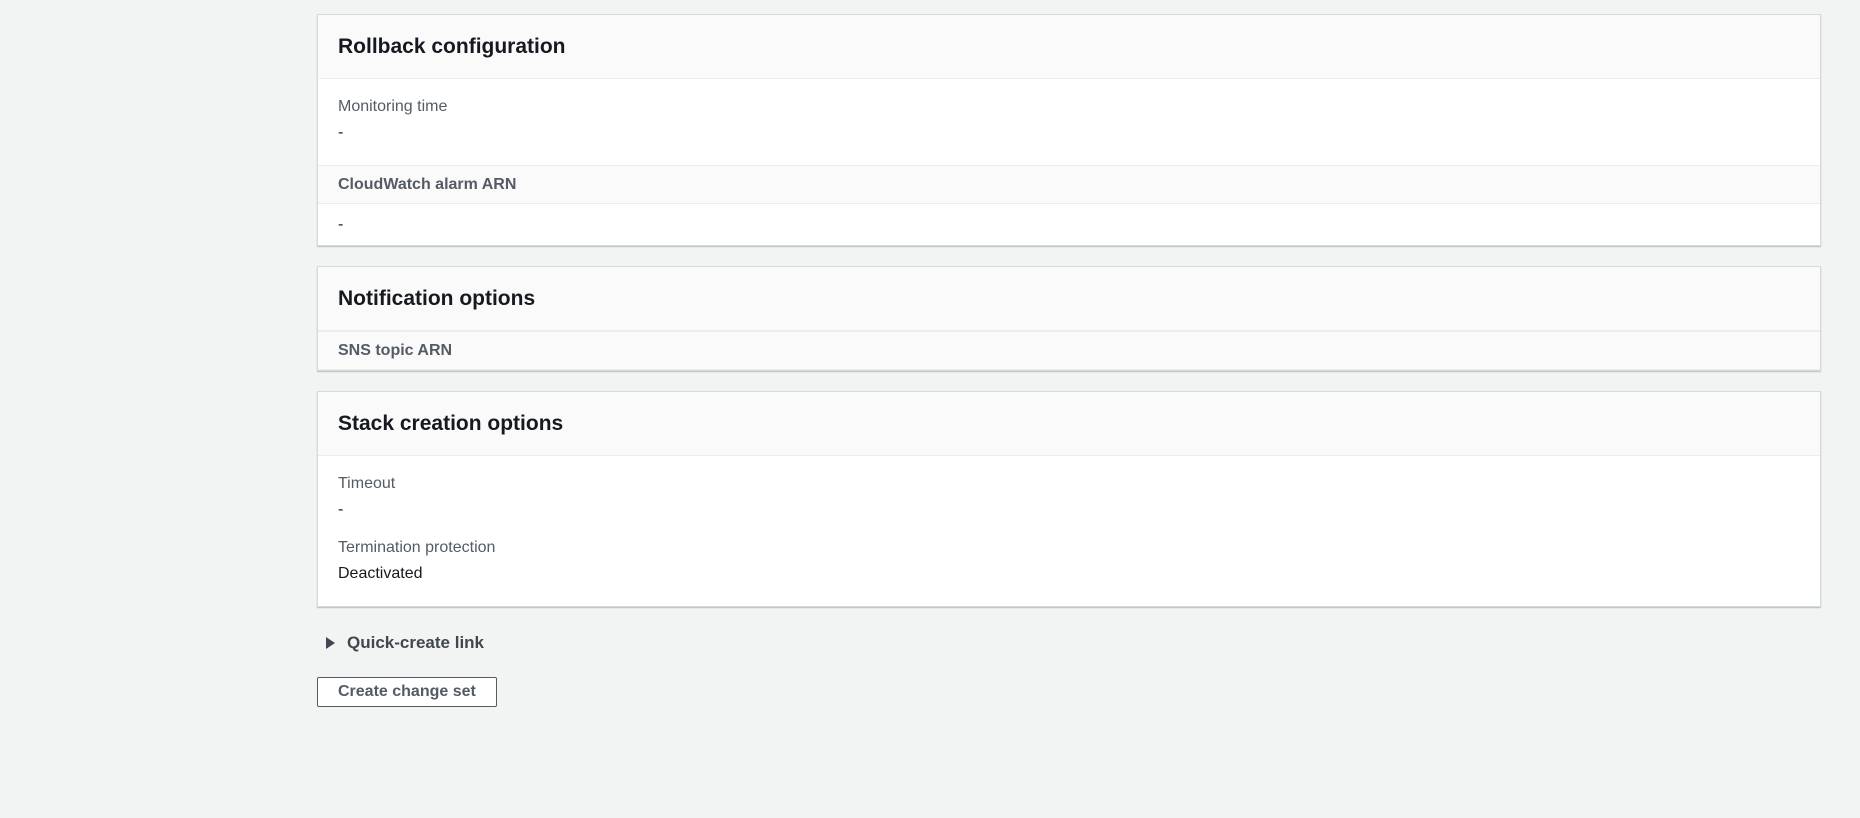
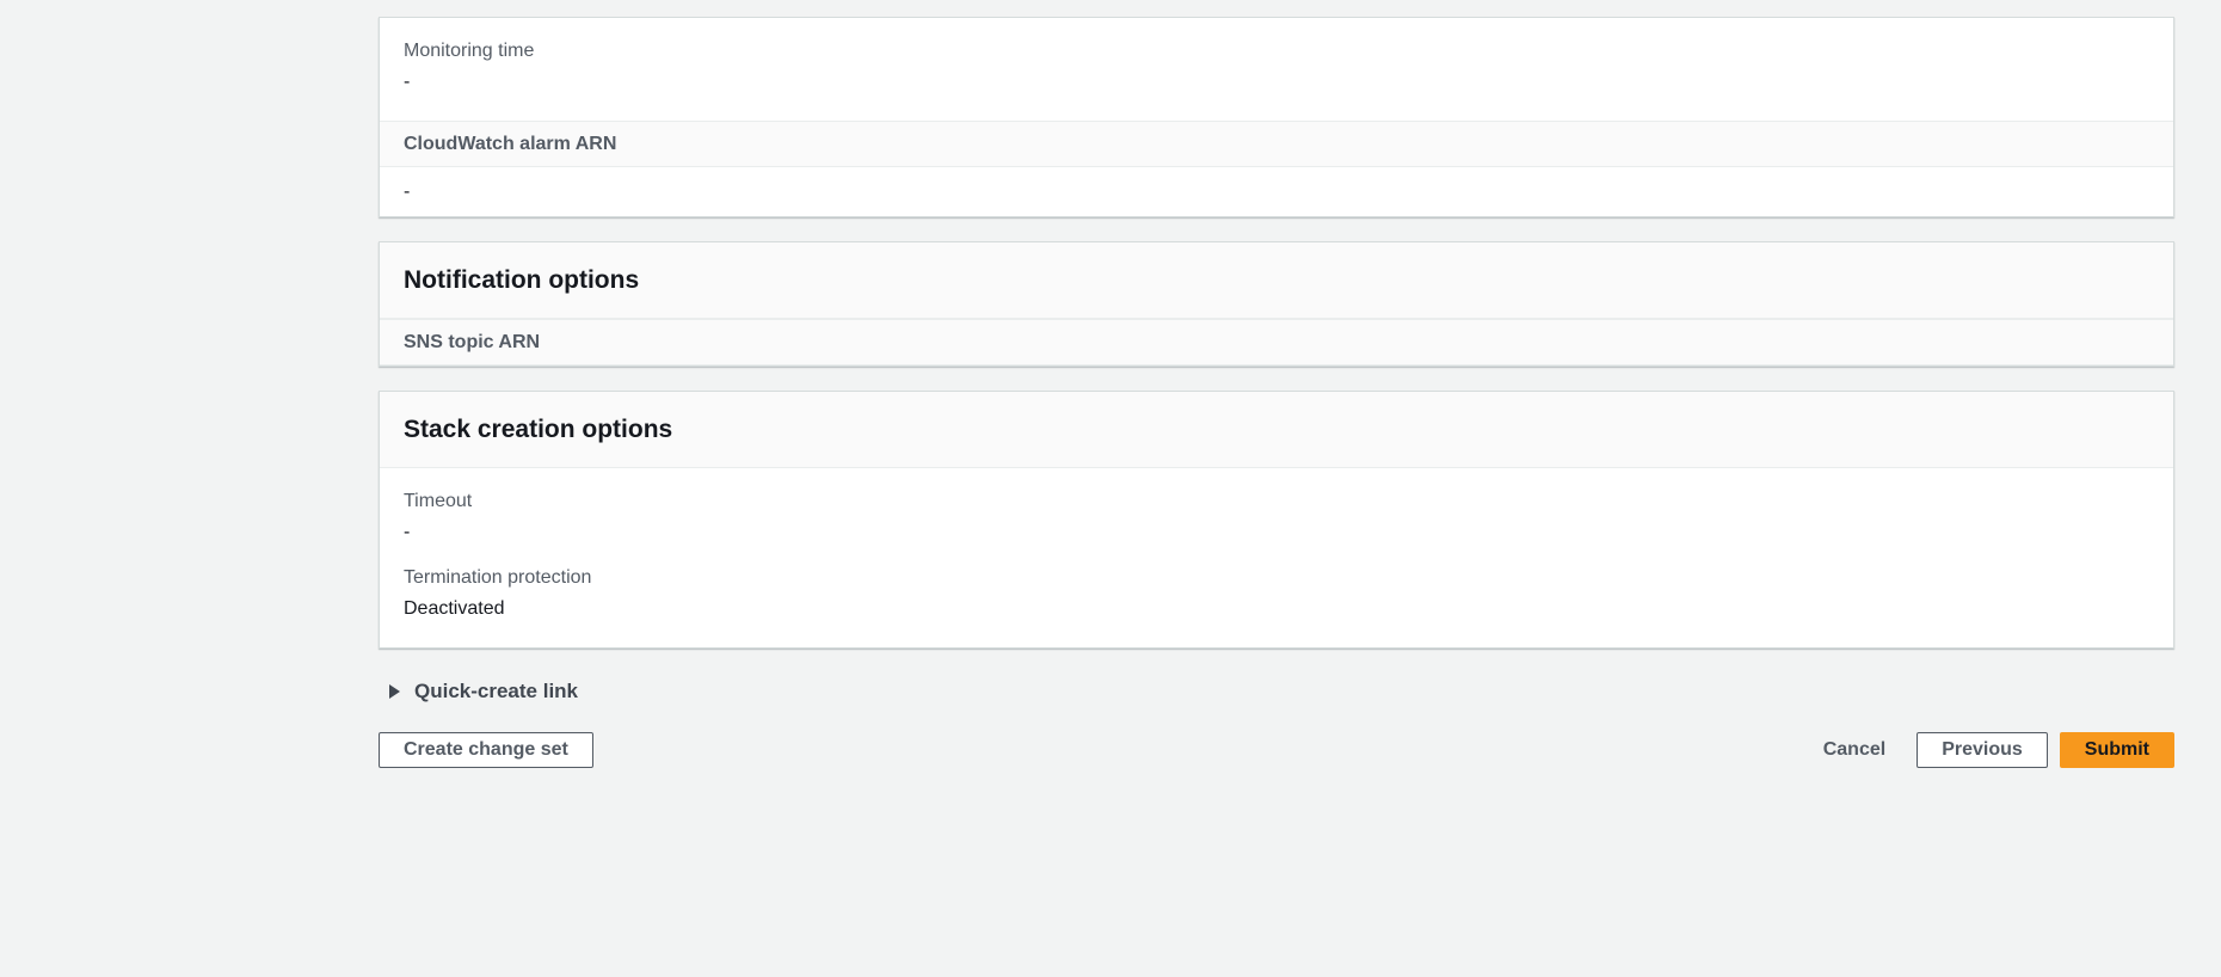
- Rollback configuration
  Monitoring time
  -
  CloudWatch alarm ARN
  -
  Notification options
  SNS topic ARN
  Stack creation options
  Timeout
  -
  Termination protection
  Deactivated
  Quick-create link
  Create change set
+ Cancel
+ Previous
+ Submit
